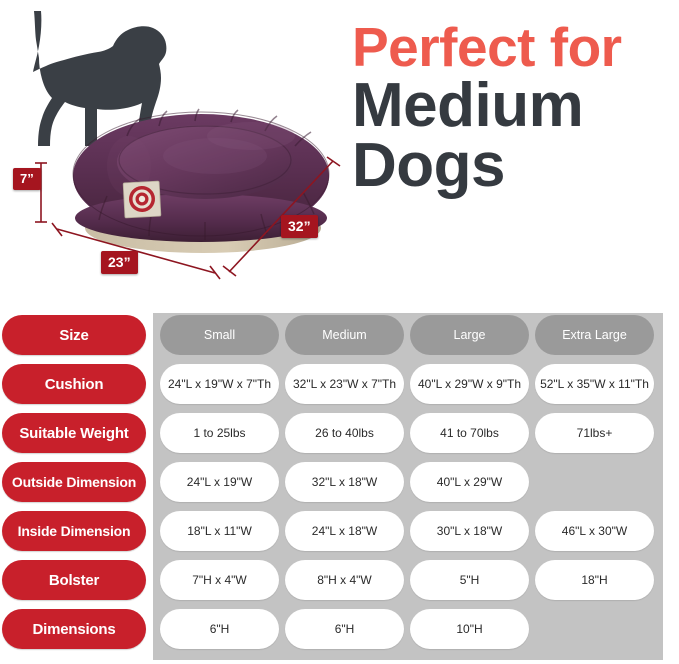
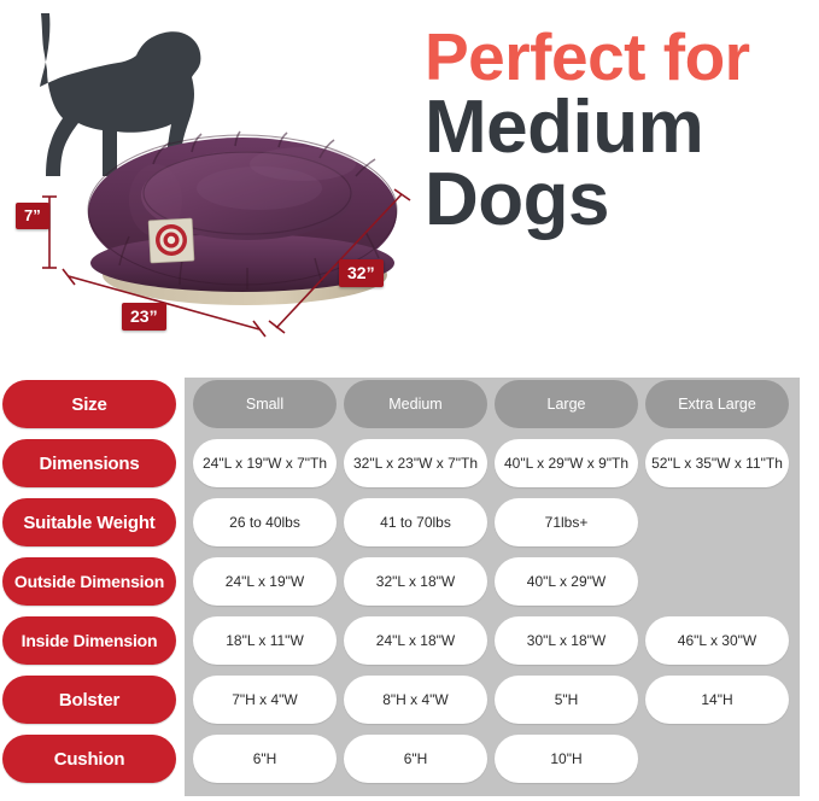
  7”
  23”
  32”
  Perfect for
  Medium
  Dogs
  Size
- Cushion
+ Dimensions
  Suitable Weight
  Outside Dimension
  Inside Dimension
  Bolster
- Dimensions
+ Cushion
  Small
  Medium
  Large
  Extra Large
  24"L x 19"W x 7"Th
  32"L x 23"W x 7"Th
  40"L x 29"W x 9"Th
  52"L x 35"W x 11"Th
- 1 to 25lbs
  26 to 40lbs
  41 to 70lbs
  71lbs+
  24"L x 19"W
  32"L x 18"W
  40"L x 29"W
  18"L x 11"W
  24"L x 18"W
  30"L x 18"W
  46"L x 30"W
  7"H x 4"W
  8"H x 4"W
  5"H
- 18"H
+ 14"H
  6"H
  6"H
  10"H
